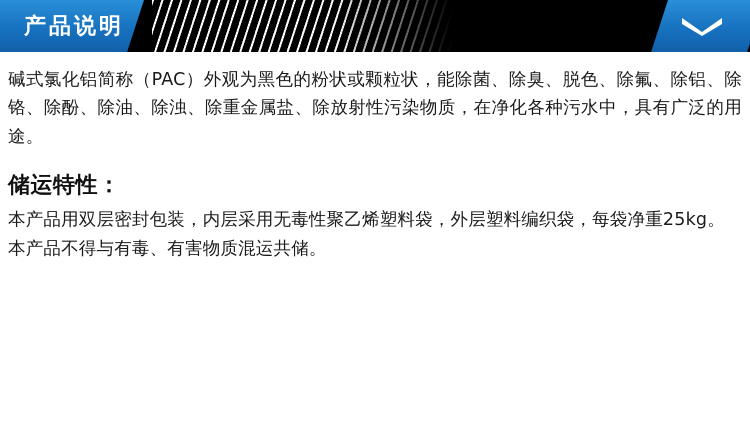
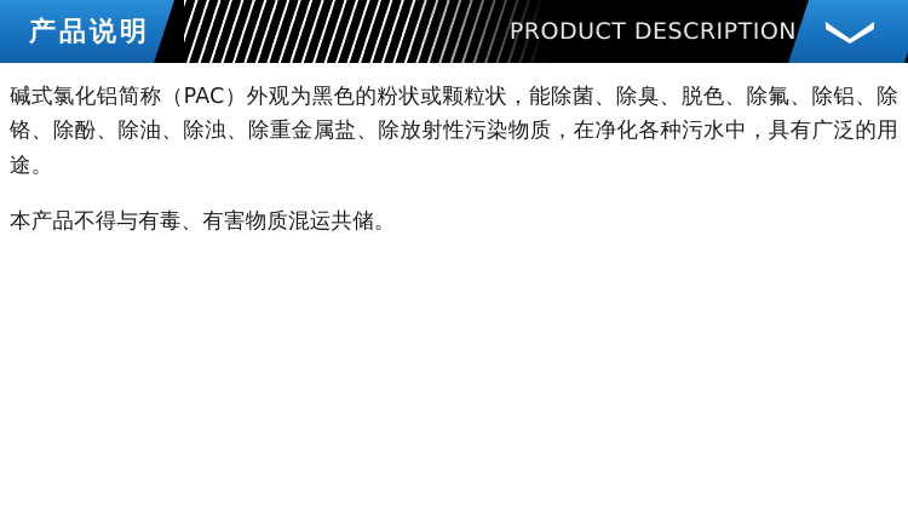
  产品说明
+ PRODUCT DESCRIPTION
  碱式氯化铝简称（PAC）外观为黑色的粉状或颗粒状，能除菌、除臭、脱色、除氟、除铝、除铬、除酚、除油、除浊、除重金属盐、除放射性污染物质，在净化各种污水中，具有广泛的用途。
- 储运特性：
- 本产品用双层密封包装，内层采用无毒性聚乙烯塑料袋，外层塑料编织袋，每袋净重25kg。
  本产品不得与有毒、有害物质混运共储。
